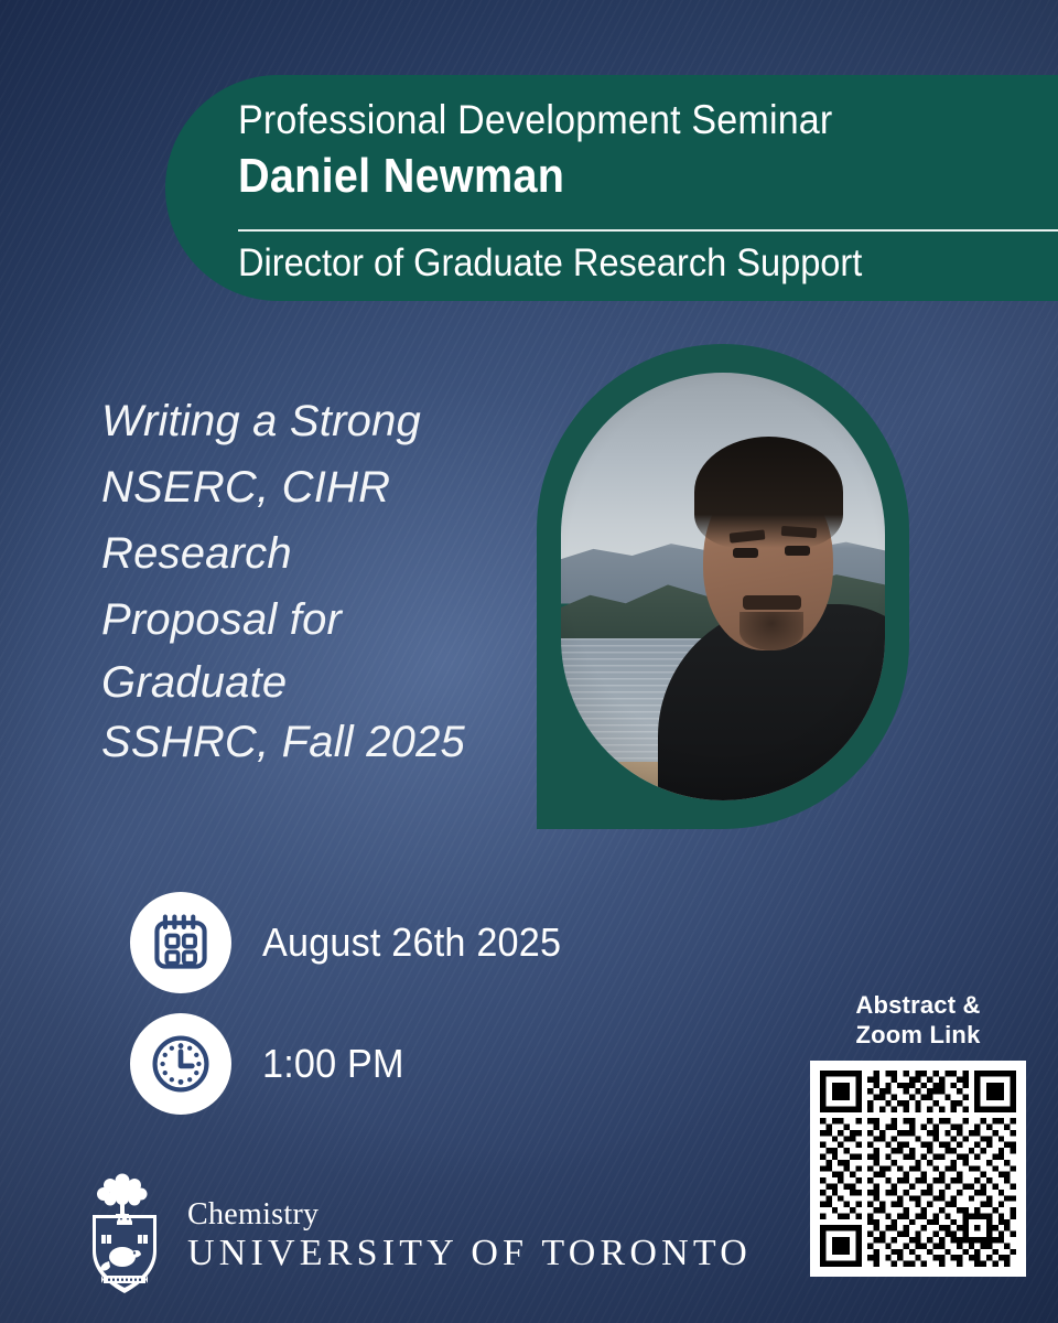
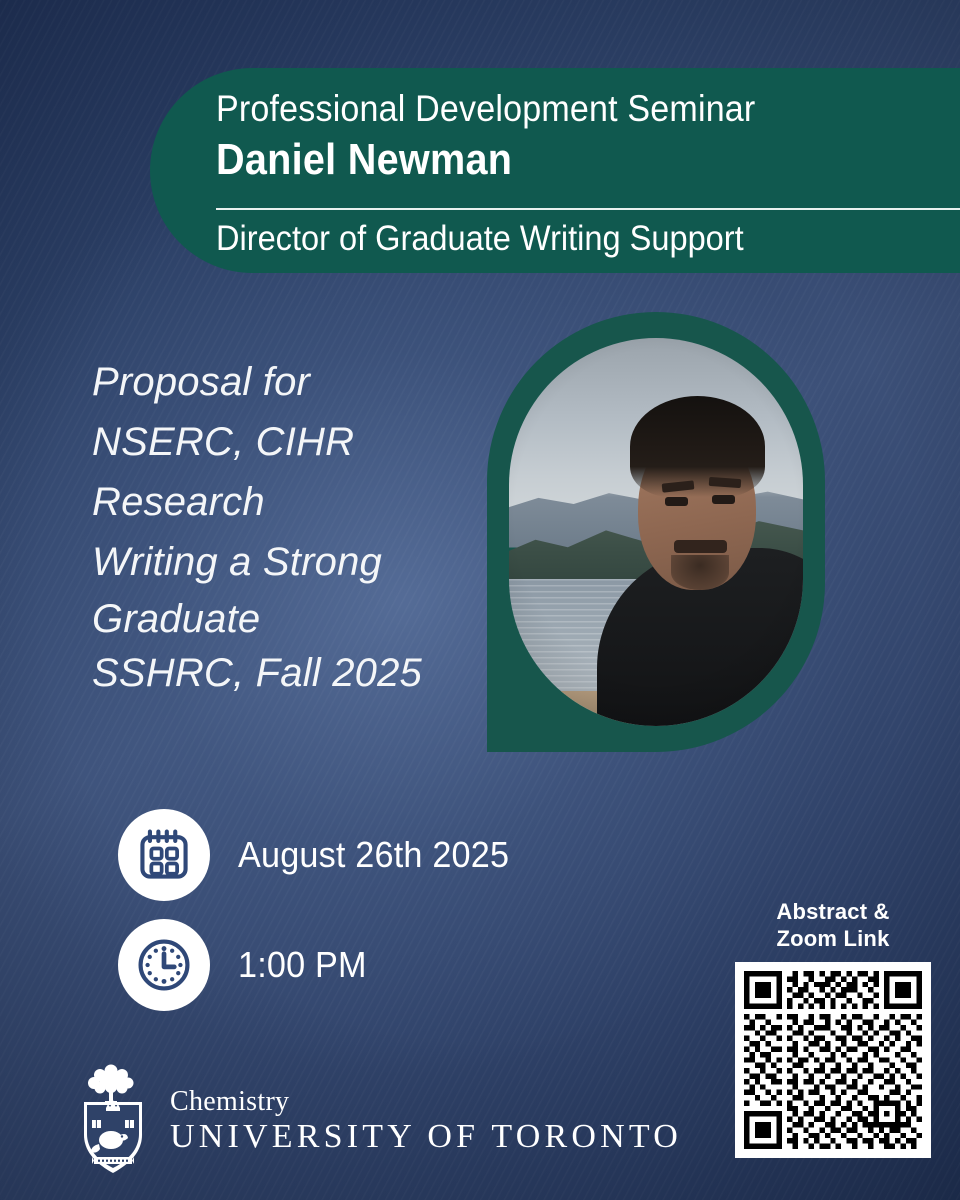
  Professional Development Seminar
  Daniel Newman
- Director of Graduate Research Support
+ Director of Graduate Writing Support
- Writing a Strong
+ Proposal for
  NSERC, CIHR
  Research
- Proposal for
+ Writing a Strong
  Graduate
  SSHRC, Fall 2025
  August 26th 2025
  1:00 PM
  Abstract &
  Zoom Link
  Chemistry
  UNIVERSITY OF TORONTO
